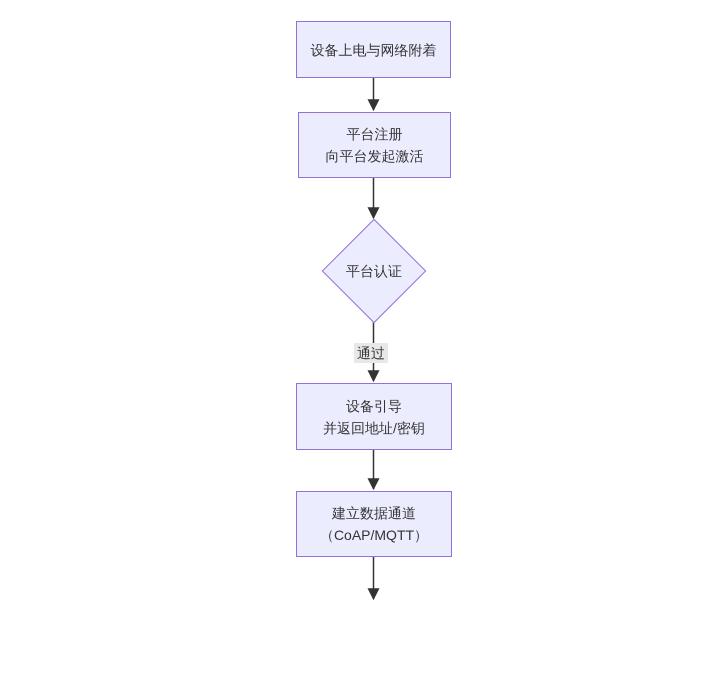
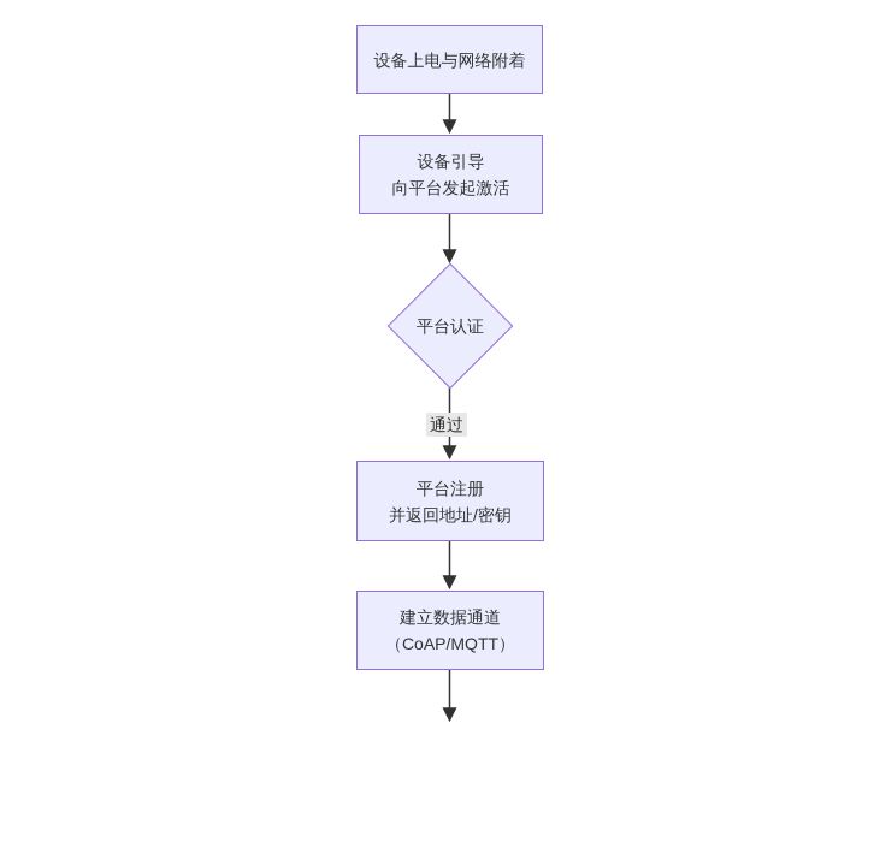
  设备上电与网络附着
- 平台注册
+ 设备引导
  向平台发起激活
  平台认证
  通过
- 设备引导
+ 平台注册
  并返回地址/密钥
  建立数据通道
  （CoAP/MQTT）
